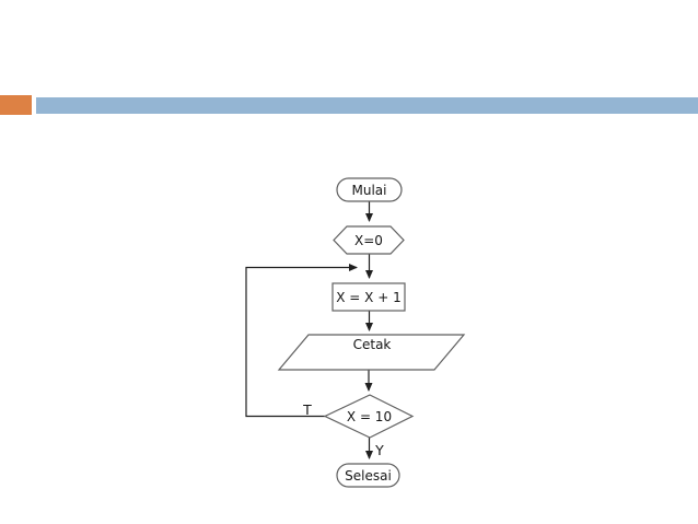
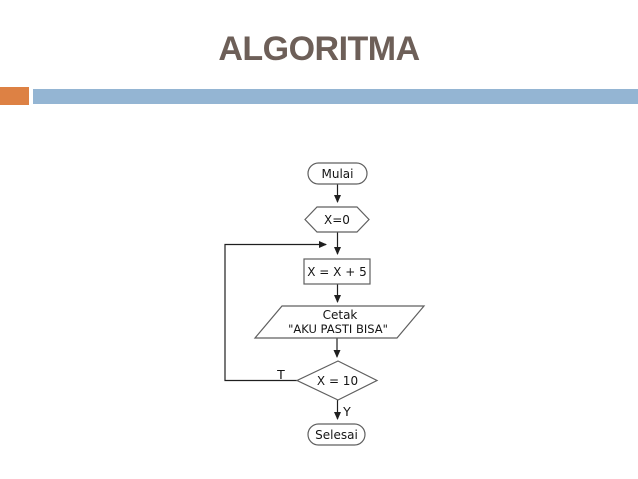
+ ALGORITMA
  Mulai
  X=0
- X = X + 1
+ X = X + 5
  Cetak
+ "AKU PASTI BISA"
  X = 10
  T
  Y
  Selesai
